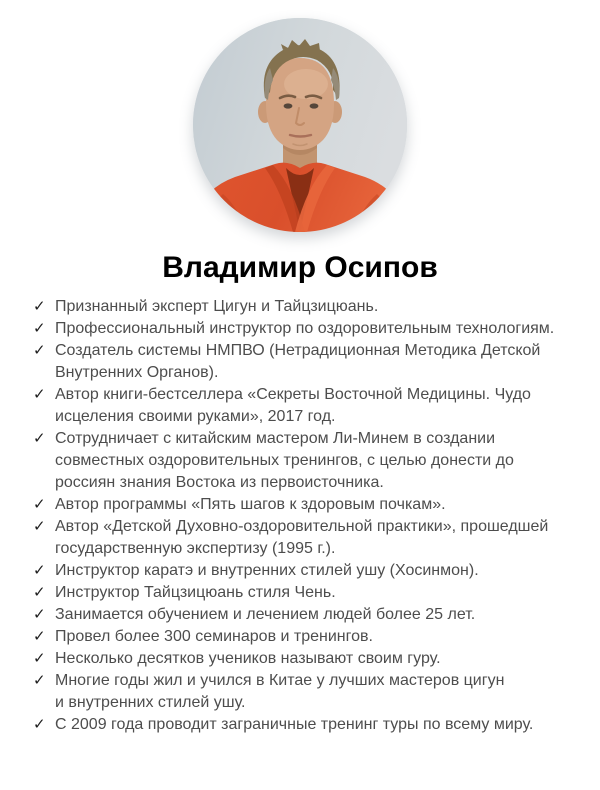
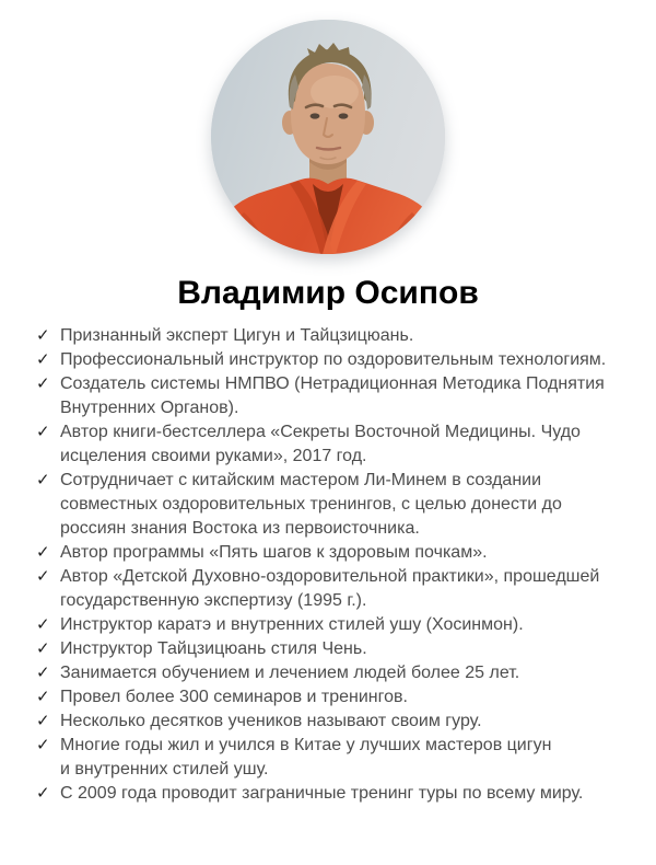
  Владимир Осипов
  ✓
  Признанный эксперт Цигун и Тайцзицюань.
  ✓
  Профессиональный инструктор по оздоровительным технологиям.
  ✓
- Создатель системы НМПВО (Нетрадиционная Методика Детской Внутренних Органов).
+ Создатель системы НМПВО (Нетрадиционная Методика Поднятия Внутренних Органов).
  ✓
  Автор книги-бестселлера «Секреты Восточной Медицины. Чудо исцеления своими руками», 2017 год.
  ✓
  Сотрудничает с китайским мастером Ли-Минем в создании совместных оздоровительных тренингов, с целью донести до россиян знания Востока из первоисточника.
  ✓
  Автор программы «Пять шагов к здоровым почкам».
  ✓
  Автор «Детской Духовно-оздоровительной практики», прошедшей государственную экспертизу (1995 г.).
  ✓
  Инструктор каратэ и внутренних стилей ушу (Хосинмон).
  ✓
  Инструктор Тайцзицюань стиля Чень.
  ✓
  Занимается обучением и лечением людей более 25 лет.
  ✓
  Провел более 300 семинаров и тренингов.
  ✓
  Несколько десятков учеников называют своим гуру.
  ✓
  Многие годы жил и учился в Китае у лучших мастеров цигун и внутренних стилей ушу.
  ✓
  С 2009 года проводит заграничные тренинг туры по всему миру.
